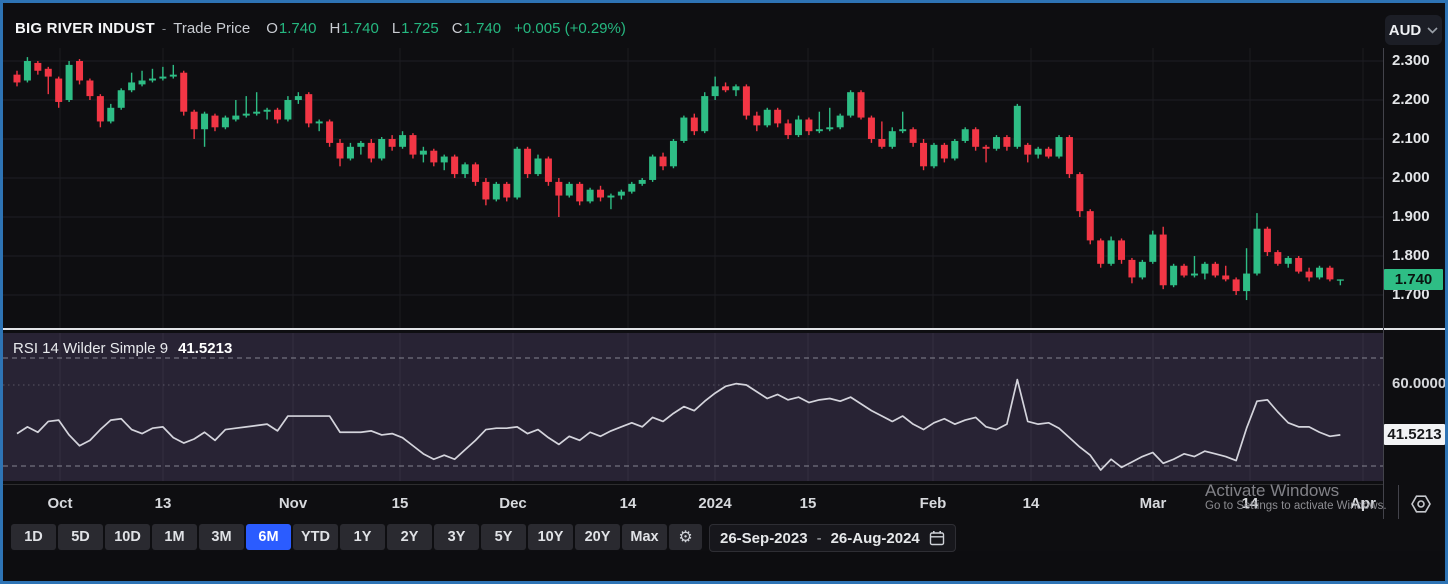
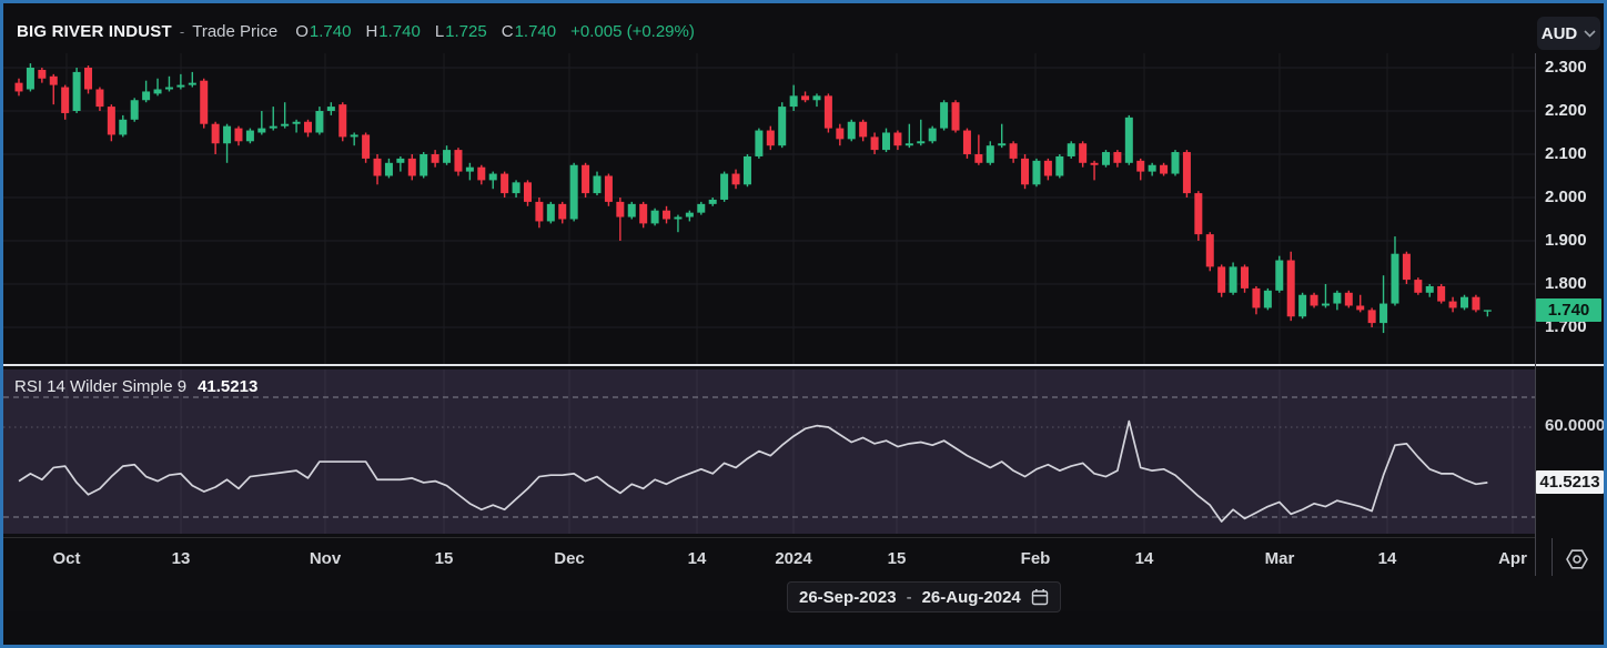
  BIG RIVER INDUST
  -
  Trade Price
  O1.740
  H1.740
  L1.725
  C1.740
  +0.005 (+0.29%)
  AUD
  2.300
  2.200
  2.100
  2.000
  1.900
  1.800
  1.700
  1.740
  RSI 14 Wilder Simple 9
  41.5213
  60.0000
  41.5213
  Oct
  13
  Nov
  15
  Dec
  14
  2024
  15
  Feb
  14
  Mar
  14
  Apr
- Activate Windows
- Go to Settings to activate Windows.
- 1D
- 5D
- 10D
- 1M
- 3M
- 6M
- YTD
- 1Y
- 2Y
- 3Y
- 5Y
- 10Y
- 20Y
- Max
- ⚙
  26-Sep-2023
  -
  26-Aug-2024
